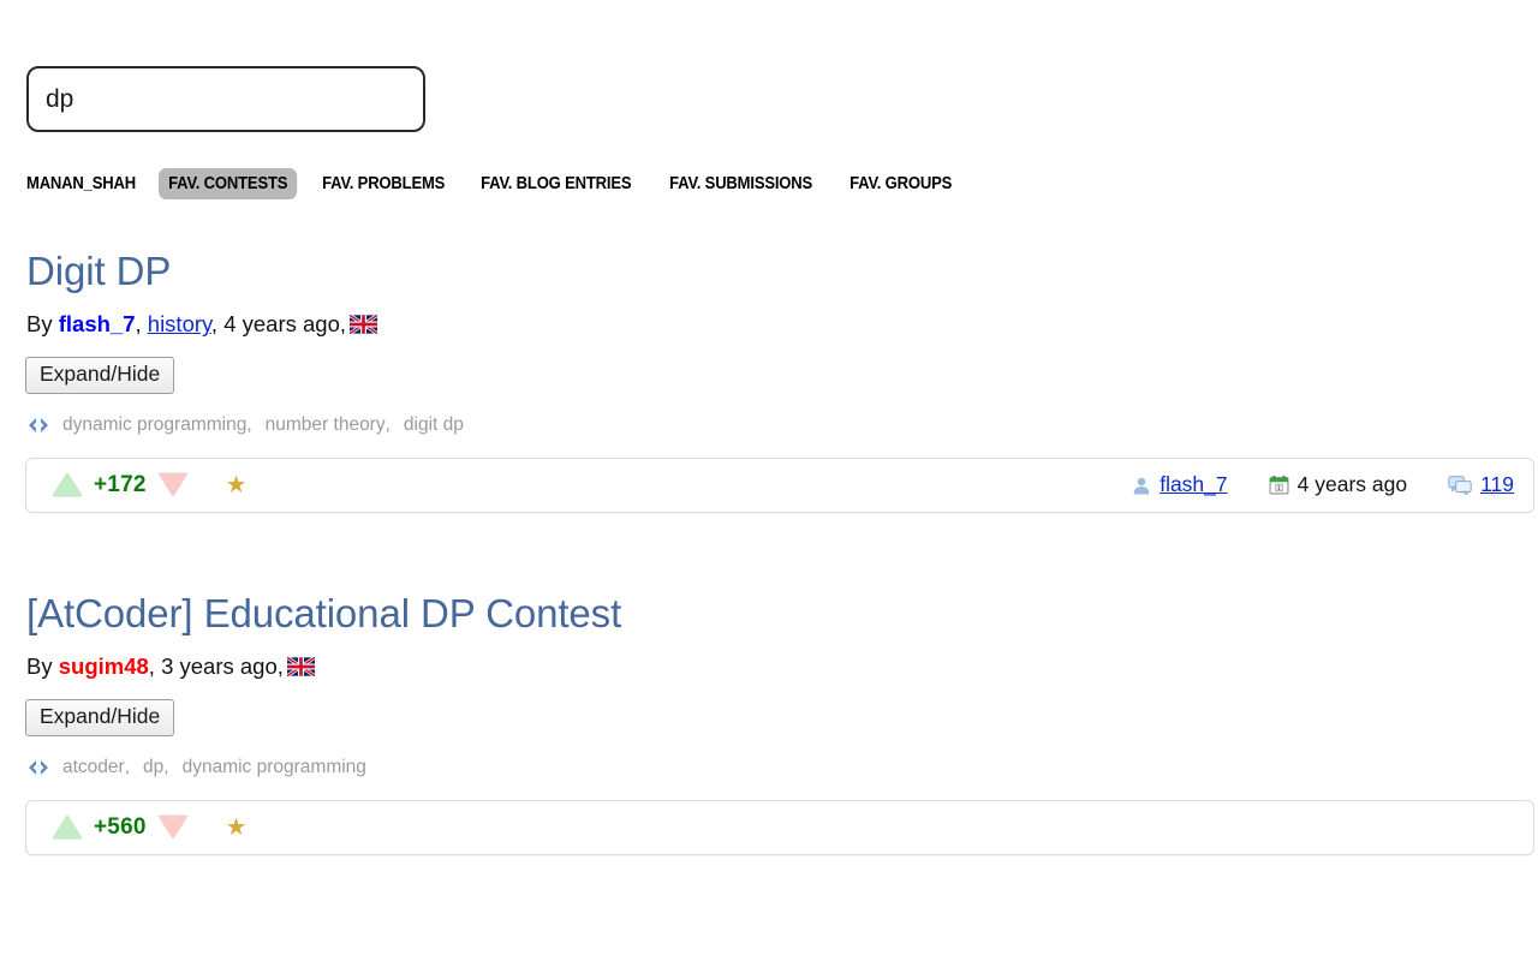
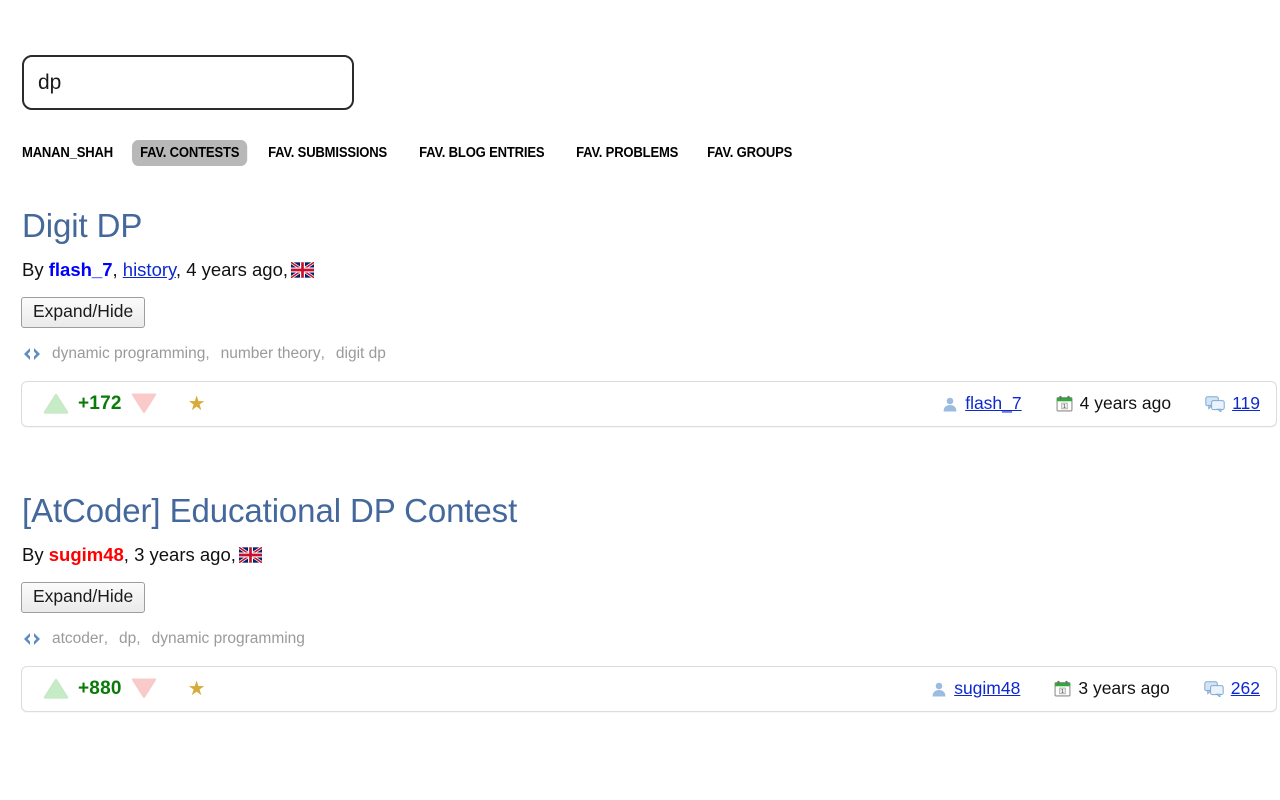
  dp
  MANAN_SHAH
  FAV. CONTESTS
- FAV. PROBLEMS
+ FAV. SUBMISSIONS
  FAV. BLOG ENTRIES
- FAV. SUBMISSIONS
+ FAV. PROBLEMS
  FAV. GROUPS
  Digit DP
  By flash_7, history, 4 years ago,
  Expand/Hide
  dynamic programming
  ,
  number theory
  ,
  digit dp
  +172
  ★
  flash_7
  4 years ago
  119
  [AtCoder] Educational DP Contest
  By sugim48, 3 years ago,
  Expand/Hide
  atcoder
  ,
  dp
  ,
  dynamic programming
- +560
+ +880
  ★
+ sugim48
+ 3 years ago
+ 262
